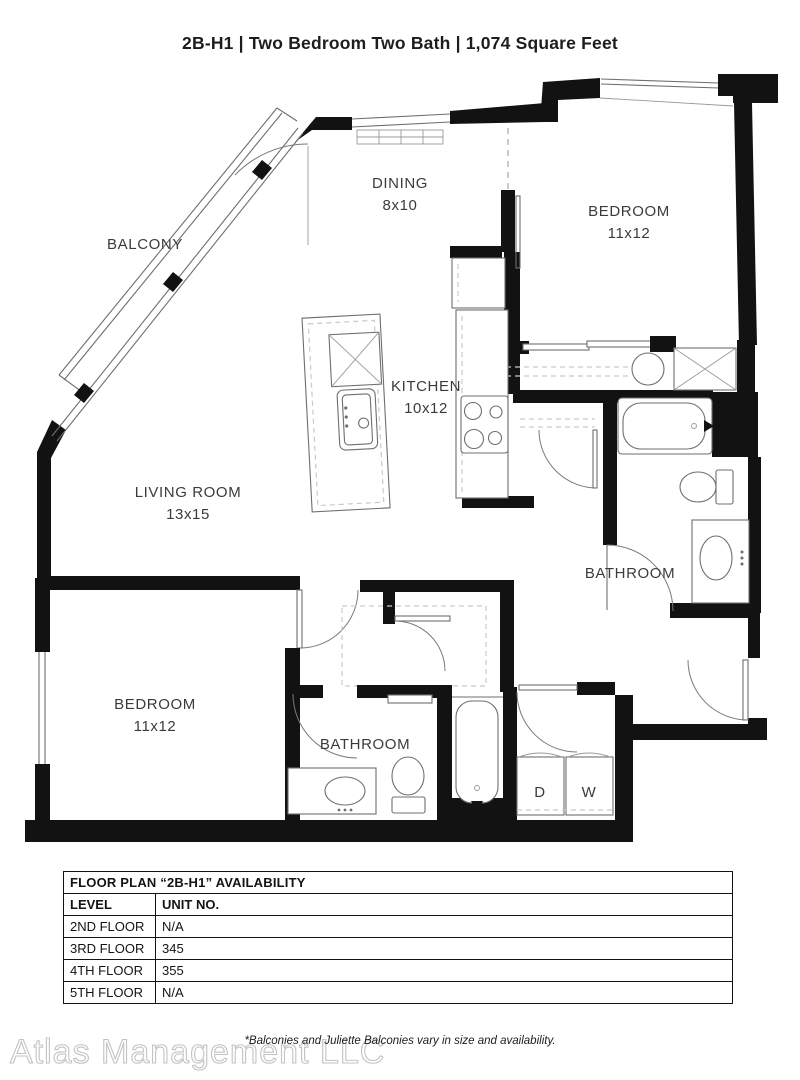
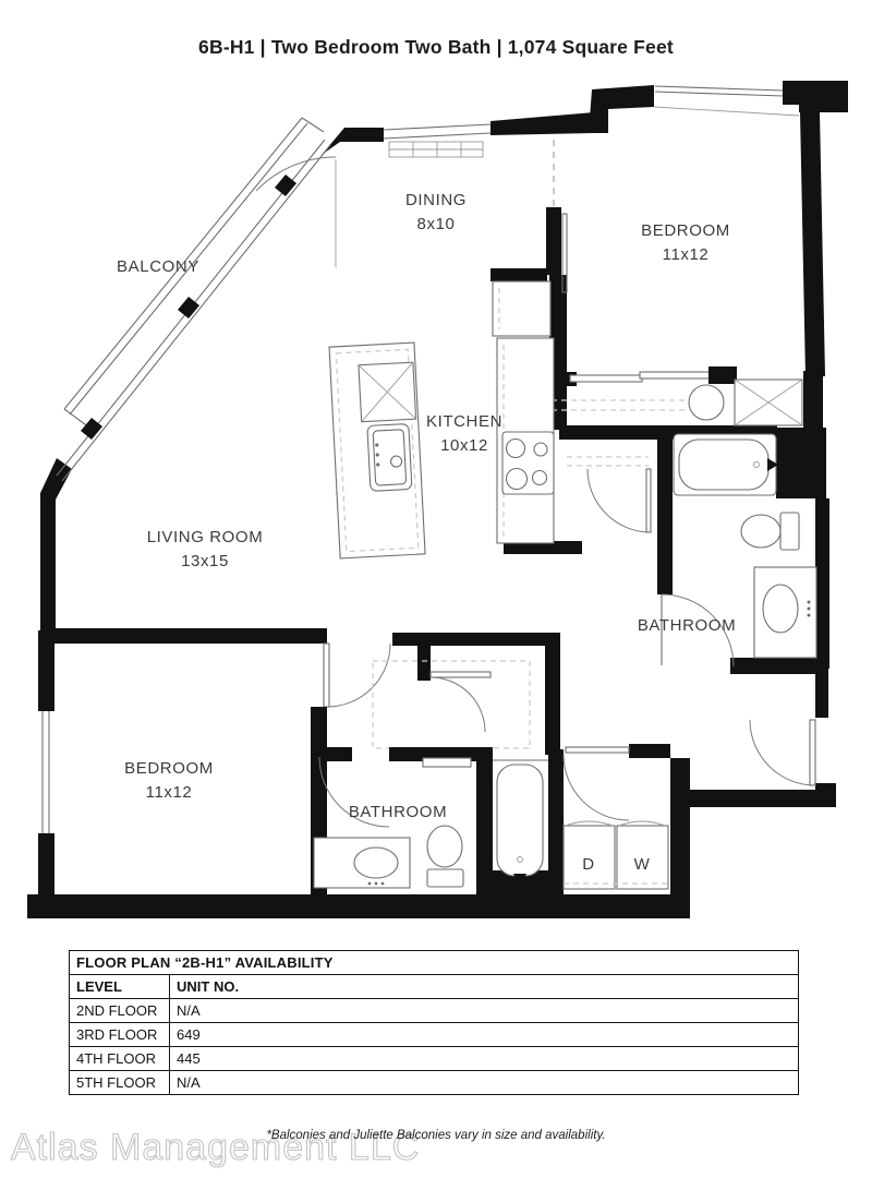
- 2B-H1 | Two Bedroom Two Bath | 1,074 Square Feet
+ 6B-H1 | Two Bedroom Two Bath | 1,074 Square Feet
  BALCONY
  DINING
  8x10
  BEDROOM
  11x12
  KITCHEN
  10x12
  LIVING ROOM
  13x15
  BATHROOM
  BEDROOM
  11x12
  BATHROOM
  D
  W
  FLOOR PLAN “2B-H1” AVAILABILITY
  LEVEL	UNIT NO.
  2ND FLOOR	N/A
- 3RD FLOOR	345
+ 3RD FLOOR	649
- 4TH FLOOR	355
+ 4TH FLOOR	445
  5TH FLOOR	N/A
  Atlas Management LLC
  *Balconies and Juliette Balconies vary in size and availability.
